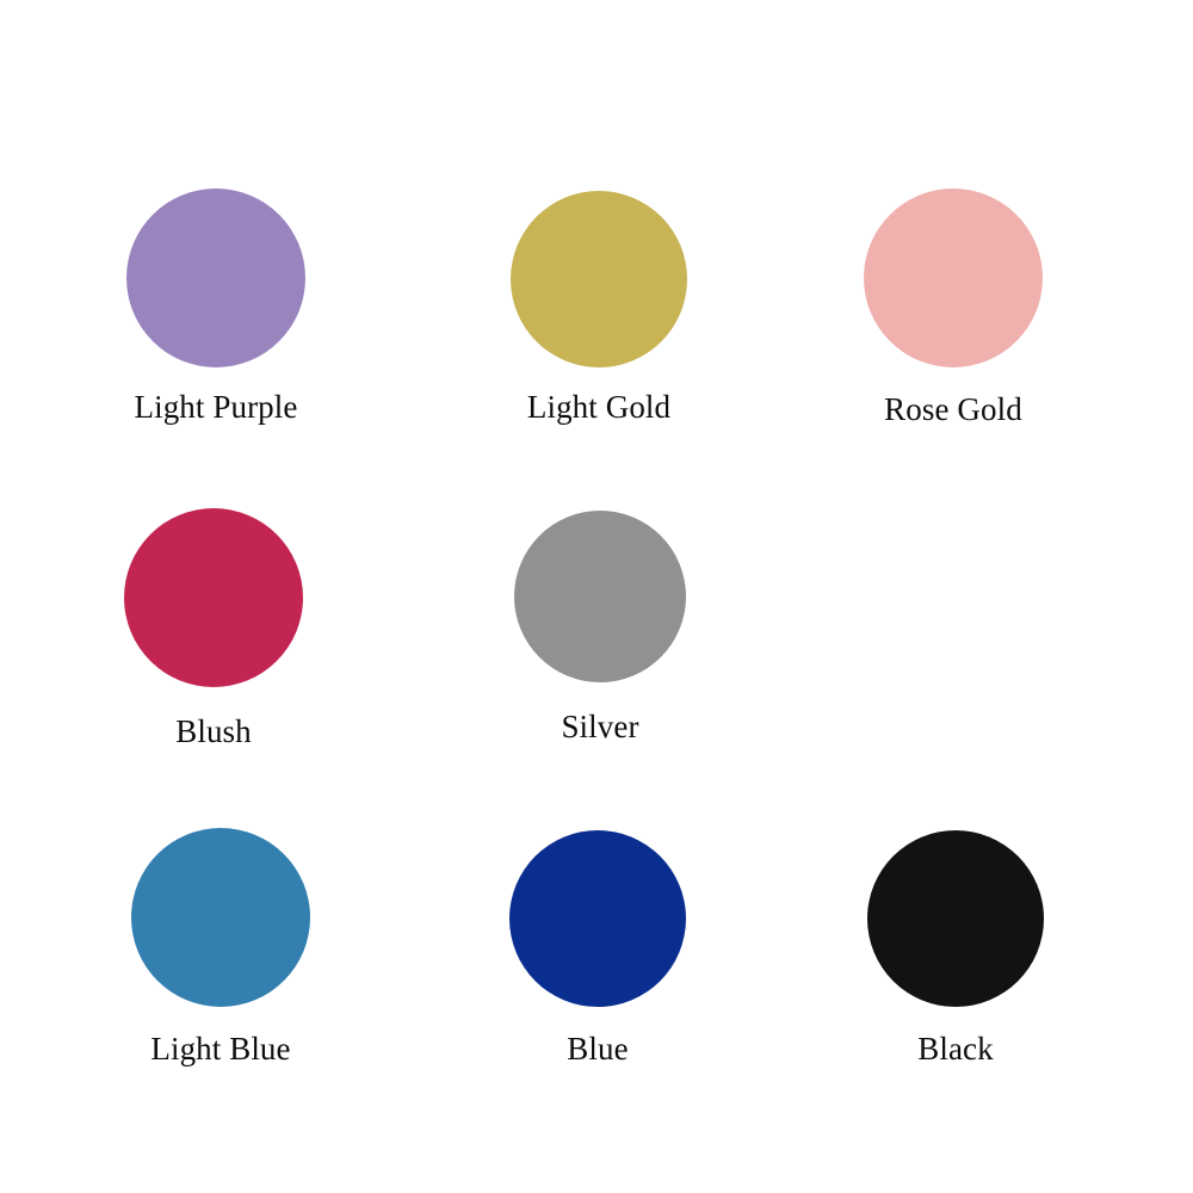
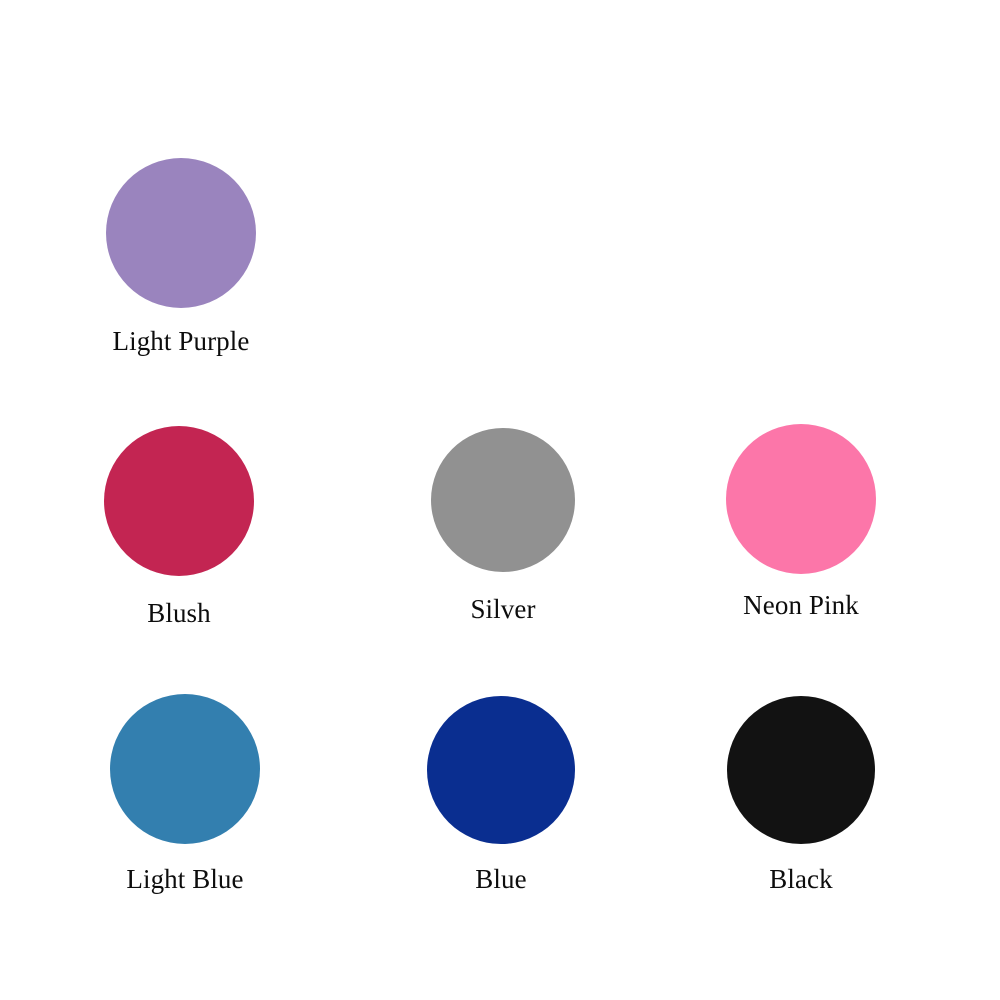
  Light Purple
- Light Gold
- Rose Gold
  Blush
  Silver
+ Neon Pink
  Light Blue
  Blue
  Black
